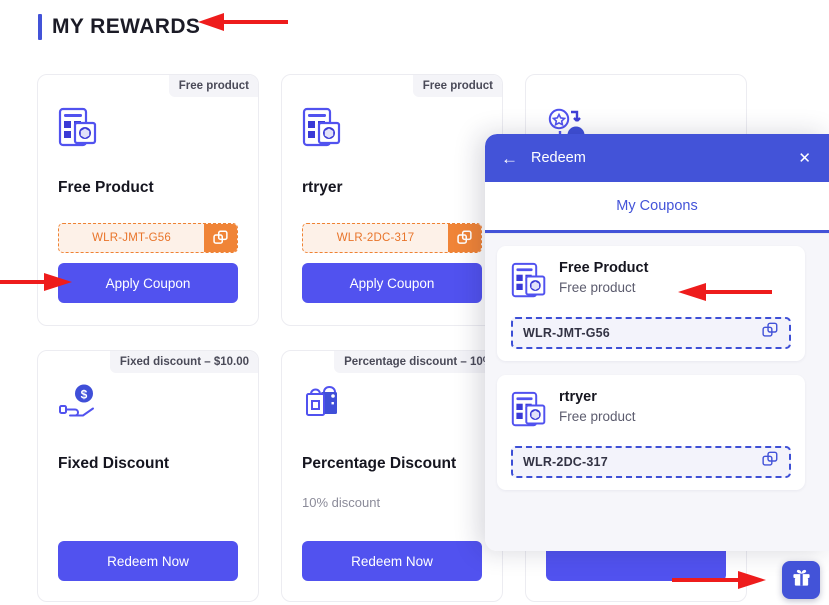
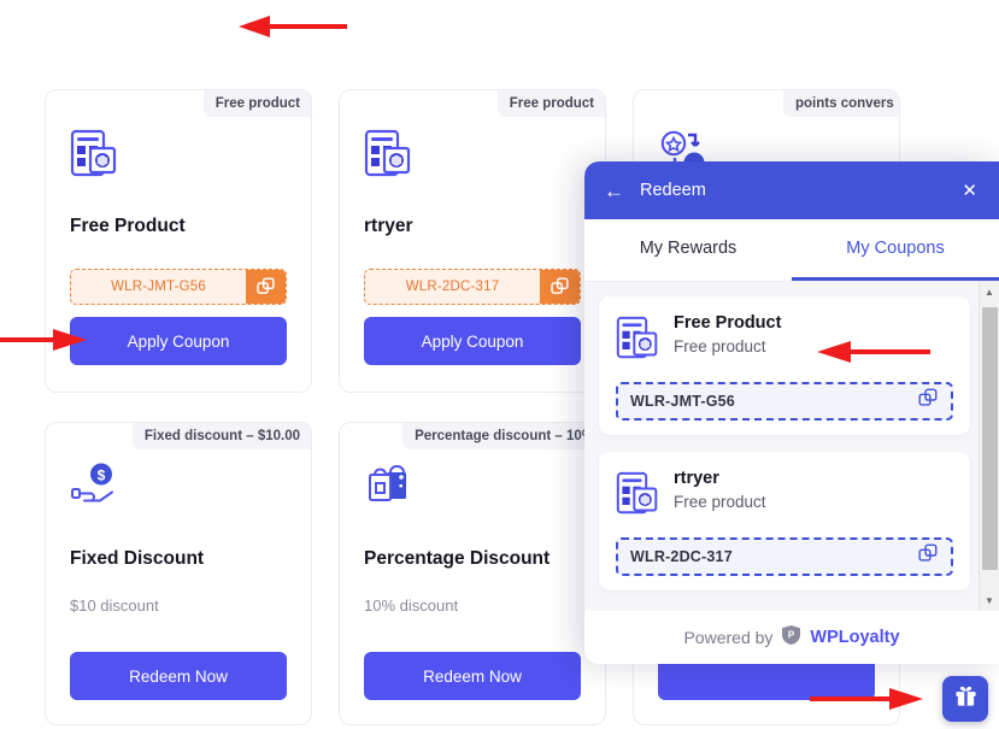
- MY REWARDS
  Free product
  Free Product
  WLR-JMT-G56
  Apply Coupon
  Free product
  rtryer
  WLR-2DC-317
  Apply Coupon
+ points convers
  Fixed discount – $10.00
  $
  Fixed Discount
+ $10 discount
  Redeem Now
  Percentage discount – 10
  Percentage Discount
  10% discount
  Redeem Now
  ←
  Redeem
  ✕
+ My Rewards
  My Coupons
  Free Product
  Free product
  WLR-JMT-G56
  rtryer
  Free product
  WLR-2DC-317
+ ▲
+ ▼
+ Powered by
+ P
+ WPLoyalty
